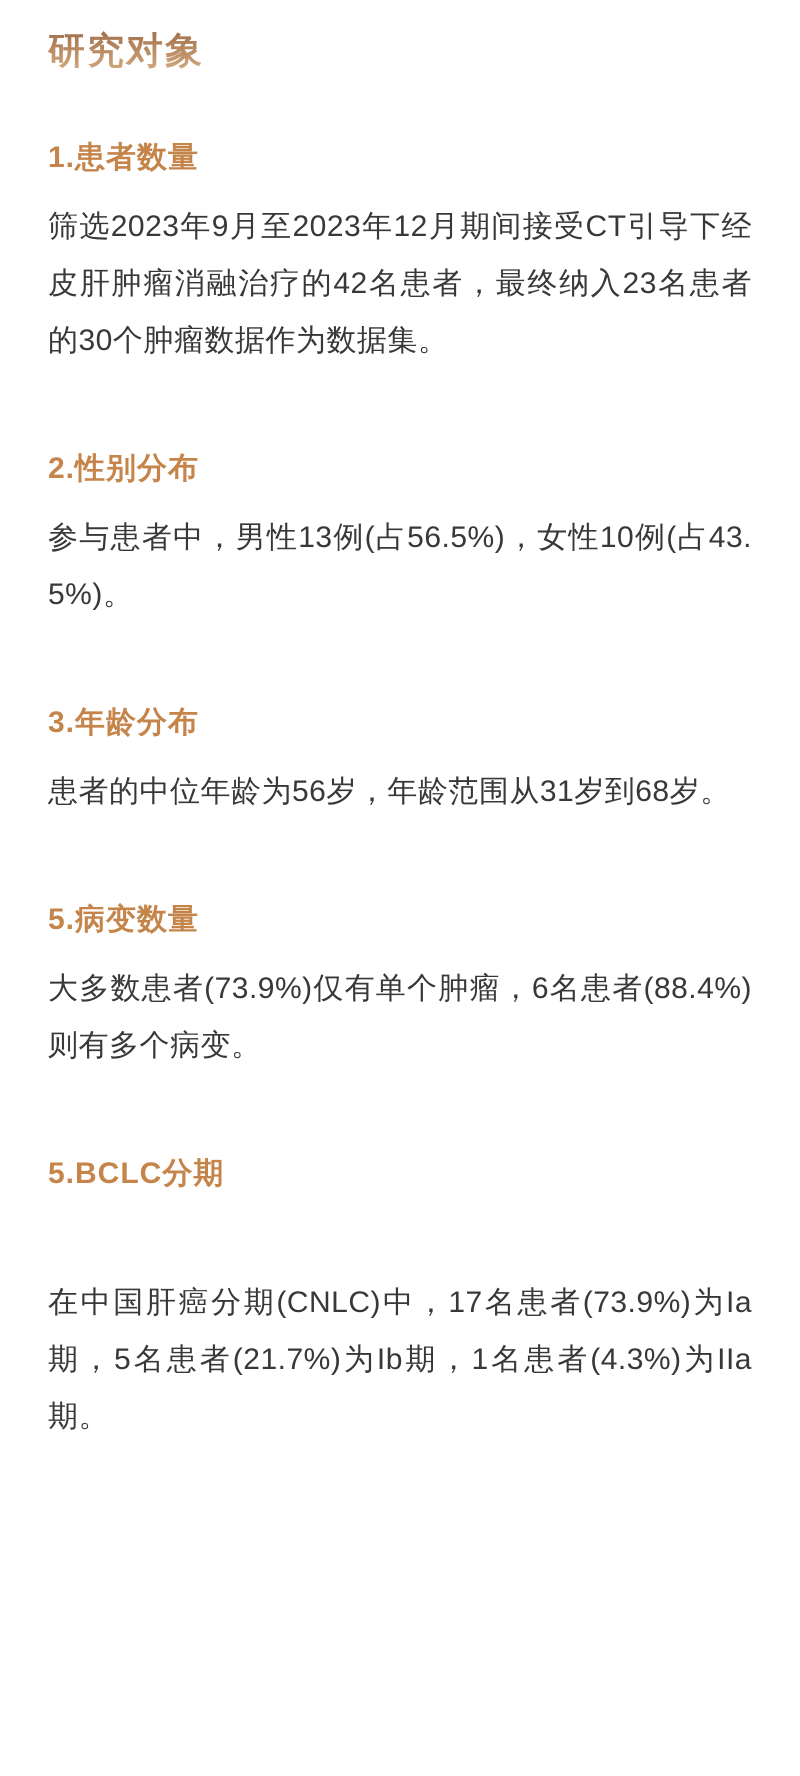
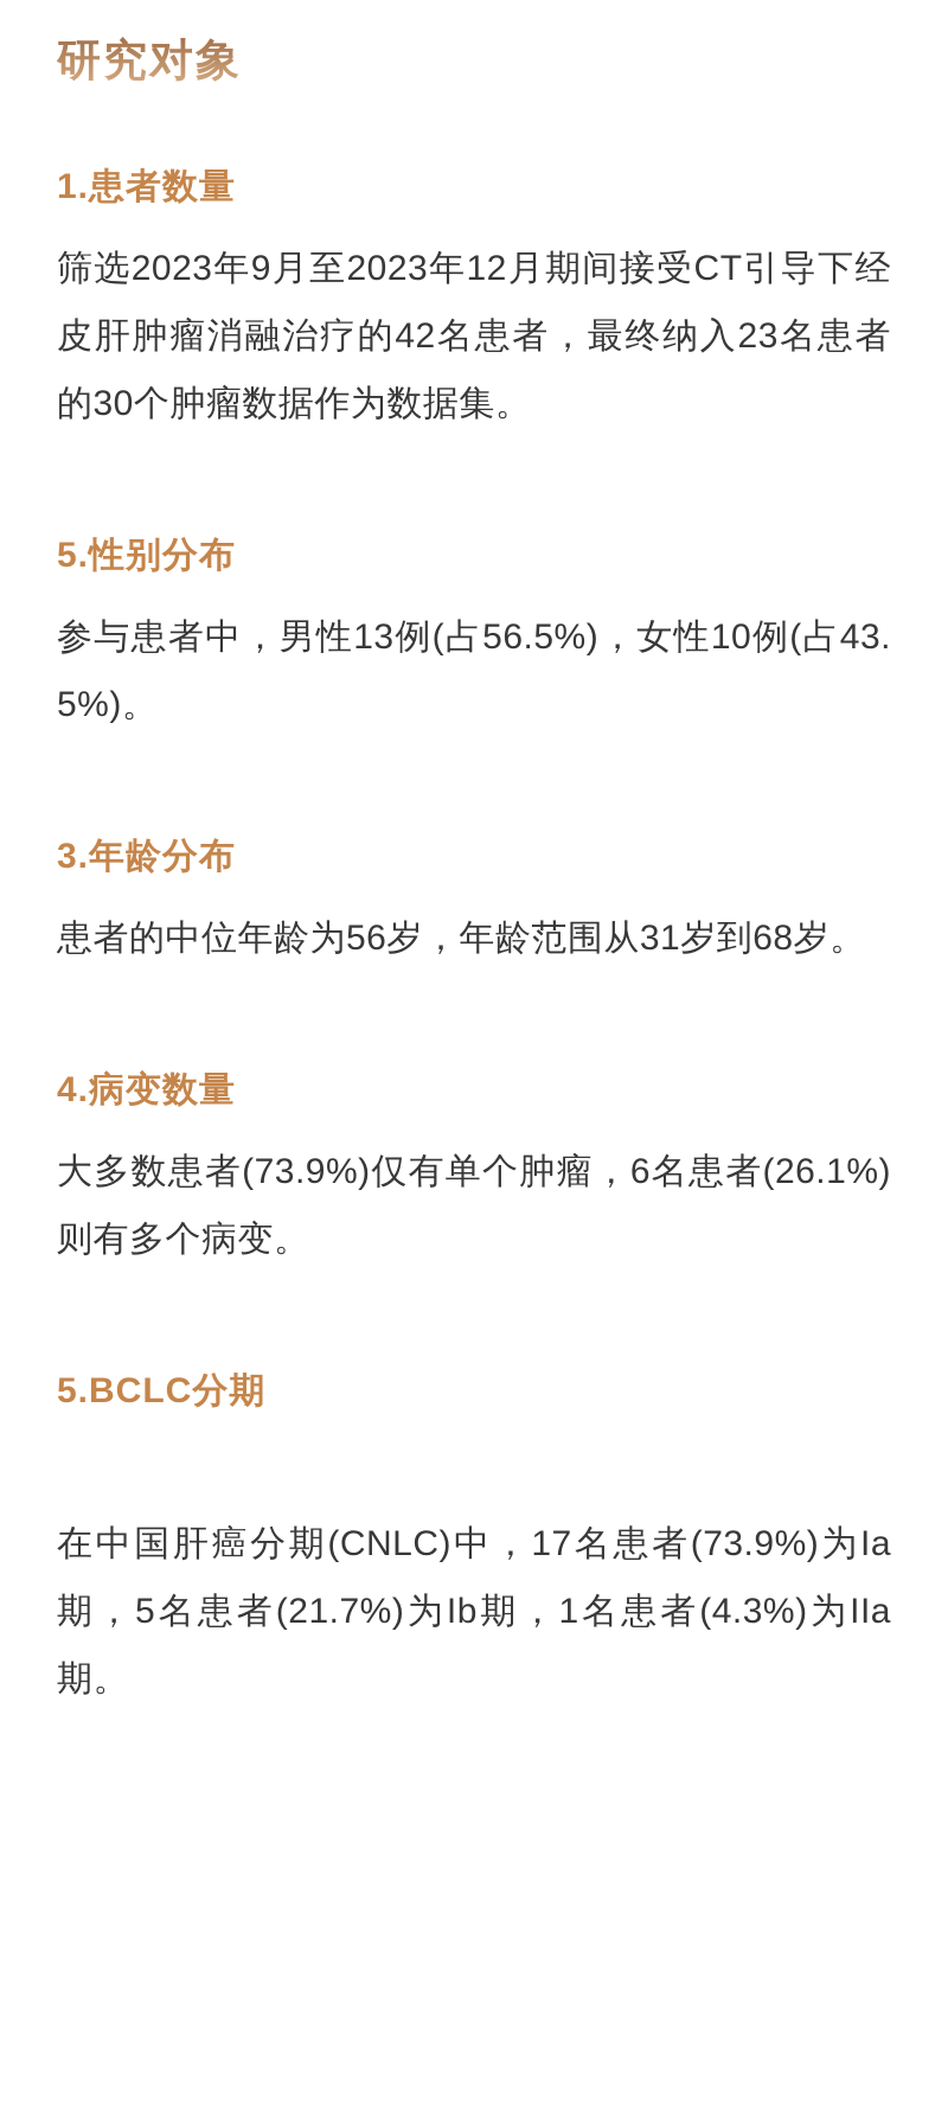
  研究对象
  1.患者数量
  筛选2023年9月至2023年12月期间接受CT引导下经皮肝肿瘤消融治疗的42名患者，最终纳入23名患者的30个肿瘤数据作为数据集。
- 2.性别分布
+ 5.性别分布
  参与患者中，男性13例(占56.5%)，女性10例(占43.5%)。
  3.年龄分布
  患者的中位年龄为56岁，年龄范围从31岁到68岁。
- 5.病变数量
+ 4.病变数量
- 大多数患者(73.9%)仅有单个肿瘤，6名患者(88.4%)则有多个病变。
+ 大多数患者(73.9%)仅有单个肿瘤，6名患者(26.1%)则有多个病变。
  5.BCLC分期
  在中国肝癌分期(CNLC)中，17名患者(73.9%)为Ia期，5名患者(21.7%)为Ib期，1名患者(4.3%)为IIa期。
